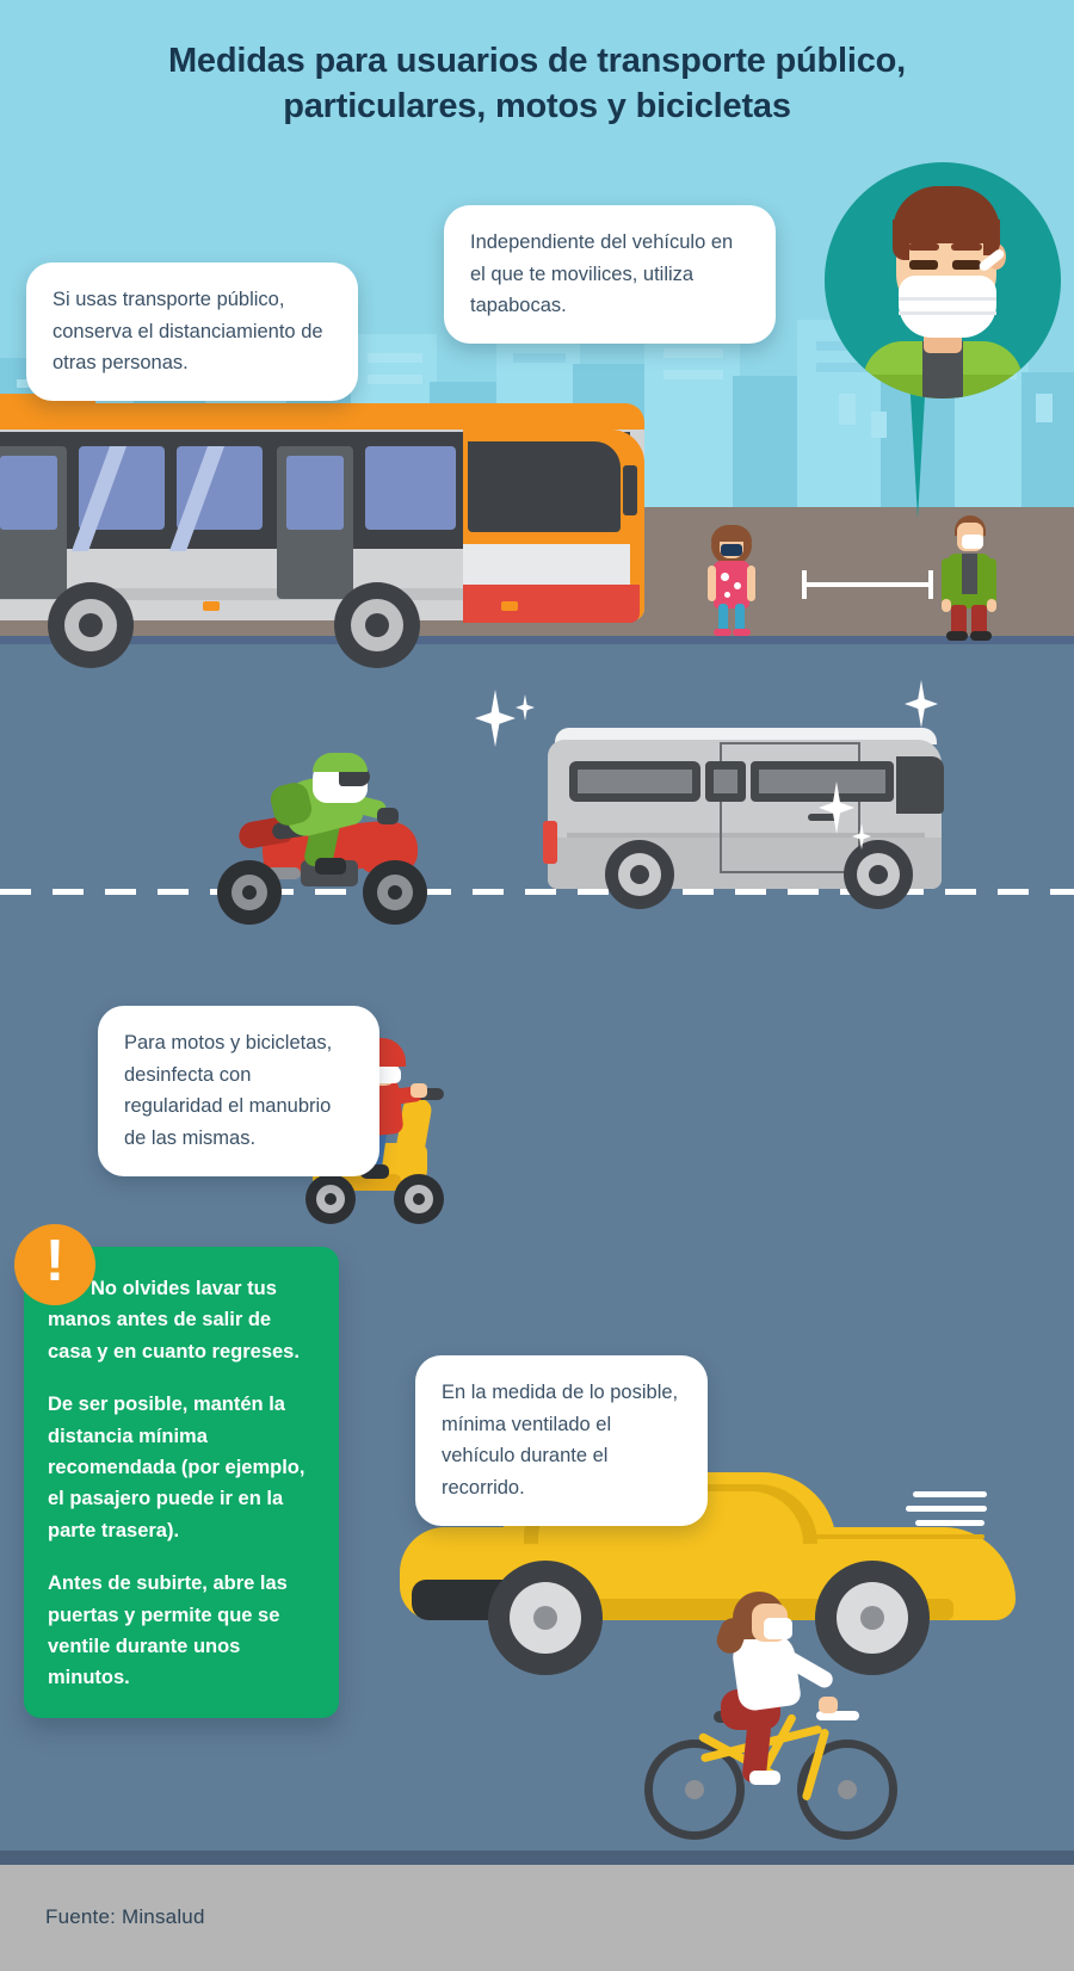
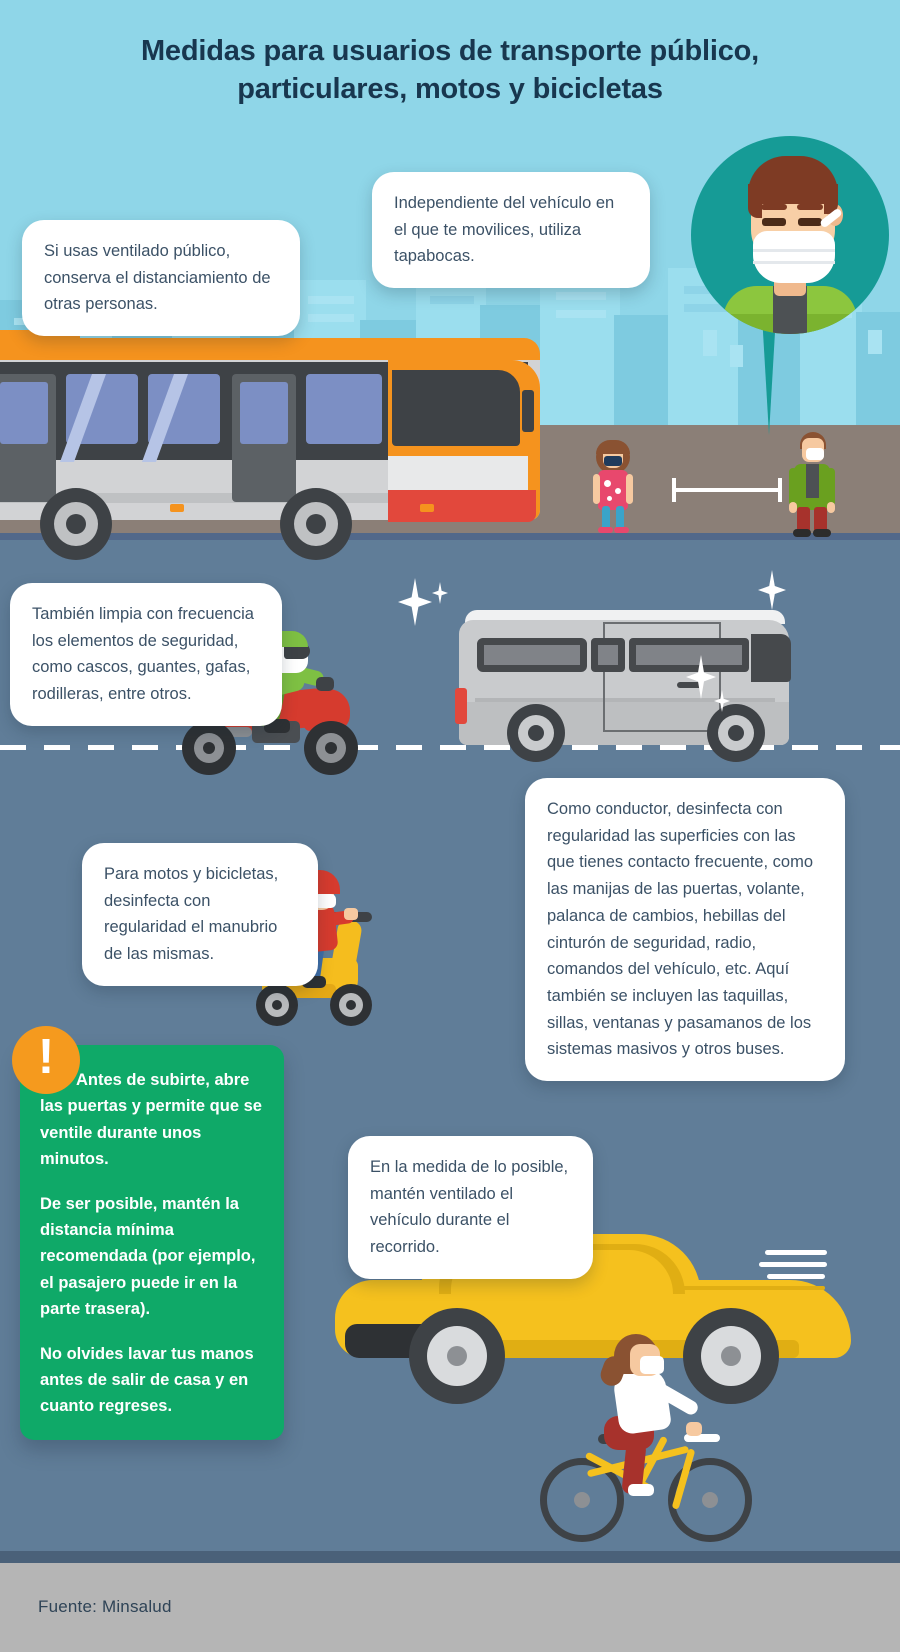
  Medidas para usuarios de transporte público,
  particulares, motos y bicicletas
- Si usas transporte público, conserva el distanciamiento de otras personas.
+ Si usas ventilado público, conserva el distanciamiento de otras personas.
  Independiente del vehículo en el que te movilices, utiliza tapabocas.
+ También limpia con frecuencia los elementos de seguridad, como cascos, guantes, gafas, rodilleras, entre otros.
+ Como conductor, desinfecta con regularidad las superficies con las que tienes contacto frecuente, como las manijas de las puertas, volante, palanca de cambios, hebillas del cinturón de seguridad, radio, comandos del vehículo, etc. Aquí también se incluyen las taquillas, sillas, ventanas y pasamanos de los sistemas masivos y otros buses.
  Para motos y bicicletas, desinfecta con regularidad el manubrio de las mismas.
- En la medida de lo posible, mínima ventilado el vehículo durante el recorrido.
+ En la medida de lo posible, mantén ventilado el vehículo durante el recorrido.
- No olvides lavar tus manos antes de salir de casa y en cuanto regreses.
+ Antes de subirte, abre las puertas y permite que se ventile durante unos minutos.
  De ser posible, mantén la distancia mínima recomendada (por ejemplo, el pasajero puede ir en la parte trasera).
- Antes de subirte, abre las puertas y permite que se ventile durante unos minutos.
+ No olvides lavar tus manos antes de salir de casa y en cuanto regreses.
  !
  Fuente: Minsalud
